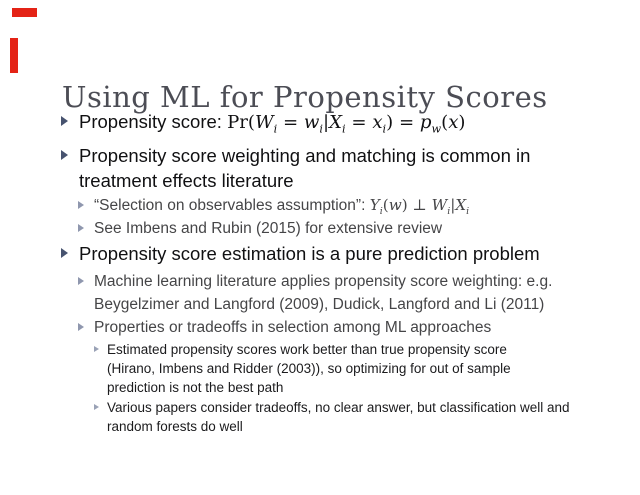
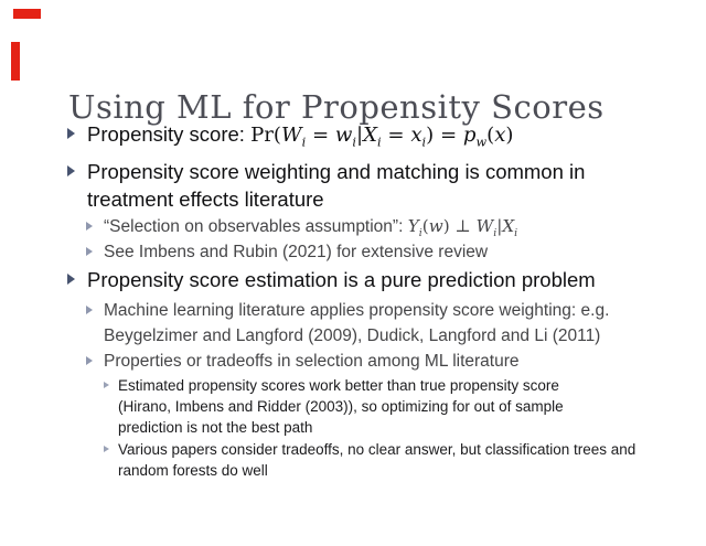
  Using ML for Propensity Scores
  Propensity score: Pr(Wi = wi|Xi = xi) = pw(x)
  Propensity score weighting and matching is common in treatment effects literature
  “Selection on observables assumption”: Yi(w) ⊥ Wi|Xi
- See Imbens and Rubin (2015) for extensive review
+ See Imbens and Rubin (2021) for extensive review
  Propensity score estimation is a pure prediction problem
  Machine learning literature applies propensity score weighting: e.g. Beygelzimer and Langford (2009), Dudick, Langford and Li (2011)
- Properties or tradeoffs in selection among ML approaches
+ Properties or tradeoffs in selection among ML literature
  Estimated propensity scores work better than true propensity score (Hirano, Imbens and Ridder (2003)), so optimizing for out of sample prediction is not the best path
- Various papers consider tradeoffs, no clear answer, but classification well and random forests do well
+ Various papers consider tradeoffs, no clear answer, but classification trees and random forests do well
